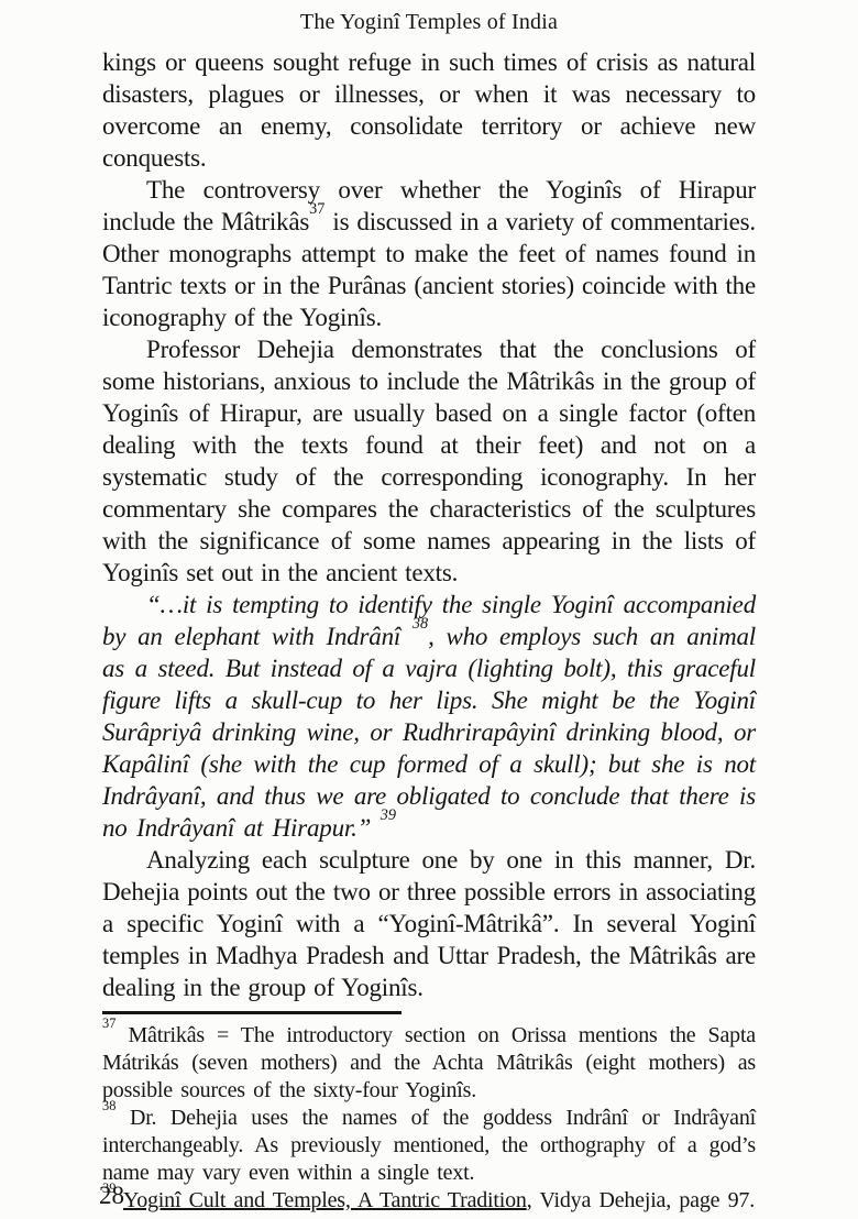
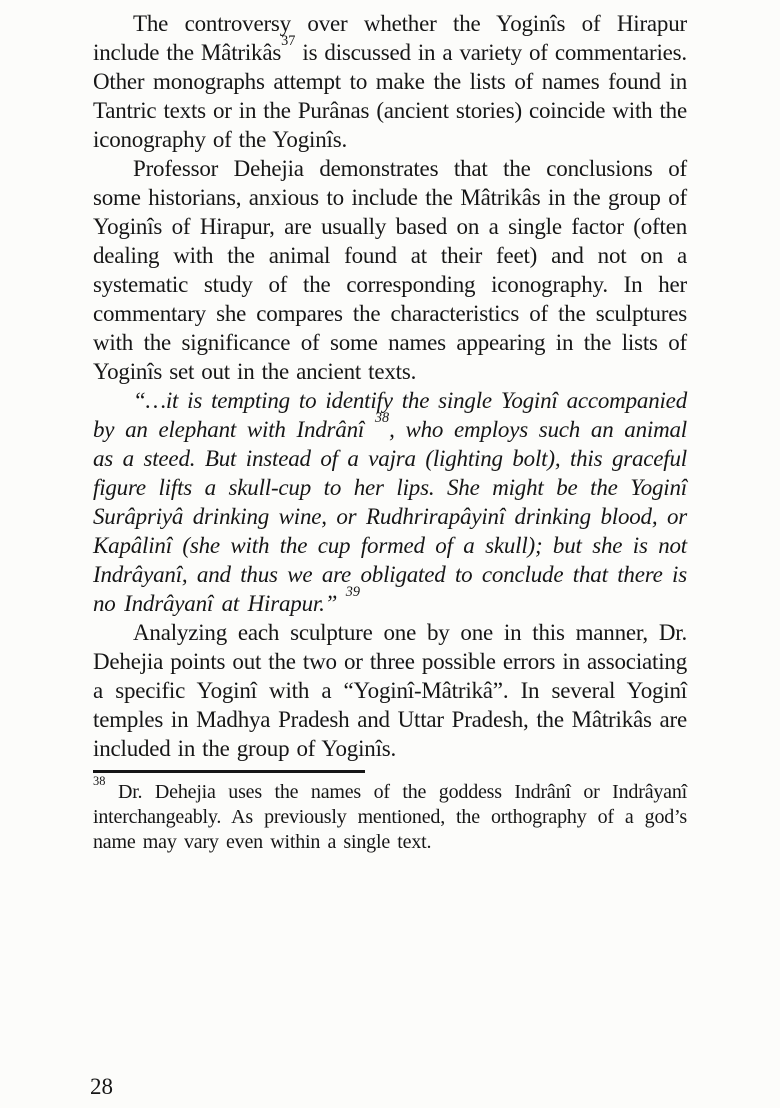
- The Yoginî Temples of India
- kings or queens sought refuge in such times of crisis as natural disasters, plagues or illnesses, or when it was necessary to overcome an enemy, consolidate territory or achieve new conquests.
- The controversy over whether the Yoginîs of Hirapur include the Mâtrikâs37 is discussed in a variety of commentaries. Other monographs attempt to make the feet of names found in Tantric texts or in the Purânas (ancient stories) coincide with the iconography of the Yoginîs.
+ The controversy over whether the Yoginîs of Hirapur include the Mâtrikâs37 is discussed in a variety of commentaries. Other monographs attempt to make the lists of names found in Tantric texts or in the Purânas (ancient stories) coincide with the iconography of the Yoginîs.
- Professor Dehejia demonstrates that the conclusions of some historians, anxious to include the Mâtrikâs in the group of Yoginîs of Hirapur, are usually based on a single factor (often dealing with the texts found at their feet) and not on a systematic study of the corresponding iconography. In her commentary she compares the characteristics of the sculptures with the significance of some names appearing in the lists of Yoginîs set out in the ancient texts.
+ Professor Dehejia demonstrates that the conclusions of some historians, anxious to include the Mâtrikâs in the group of Yoginîs of Hirapur, are usually based on a single factor (often dealing with the animal found at their feet) and not on a systematic study of the corresponding iconography. In her commentary she compares the characteristics of the sculptures with the significance of some names appearing in the lists of Yoginîs set out in the ancient texts.
  “…it is tempting to identify the single Yoginî accompanied by an elephant with Indrânî 38, who employs such an animal as a steed. But instead of a vajra (lighting bolt), this graceful figure lifts a skull-cup to her lips. She might be the Yoginî Surâpriyâ drinking wine, or Rudhrirapâyinî drinking blood, or Kapâlinî (she with the cup formed of a skull); but she is not Indrâyanî, and thus we are obligated to conclude that there is no Indrâyanî at Hirapur.” 39
- Analyzing each sculpture one by one in this manner, Dr. Dehejia points out the two or three possible errors in associating a specific Yoginî with a “Yoginî-Mâtrikâ”. In several Yoginî temples in Madhya Pradesh and Uttar Pradesh, the Mâtrikâs are dealing in the group of Yoginîs.
+ Analyzing each sculpture one by one in this manner, Dr. Dehejia points out the two or three possible errors in associating a specific Yoginî with a “Yoginî-Mâtrikâ”. In several Yoginî temples in Madhya Pradesh and Uttar Pradesh, the Mâtrikâs are included in the group of Yoginîs.
- 37 Mâtrikâs = The introductory section on Orissa mentions the Sapta Mátrikás (seven mothers) and the Achta Mâtrikâs (eight mothers) as possible sources of the sixty-four Yoginîs.
  38 Dr. Dehejia uses the names of the goddess Indrânî or Indrâyanî interchangeably. As previously mentioned, the orthography of a god’s name may vary even within a single text.
- 39 Yoginî Cult and Temples, A Tantric Tradition, Vidya Dehejia, page 97.
  28
